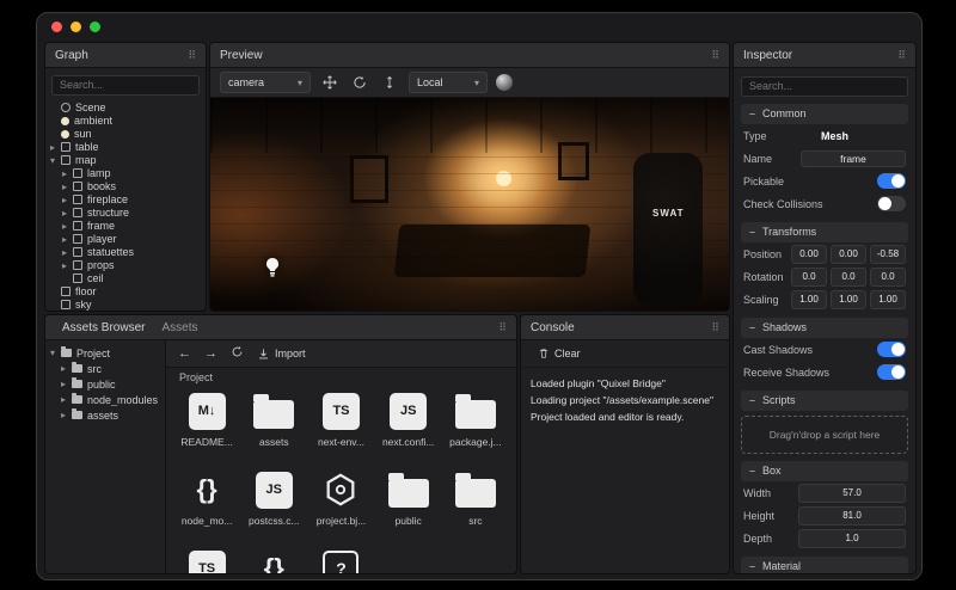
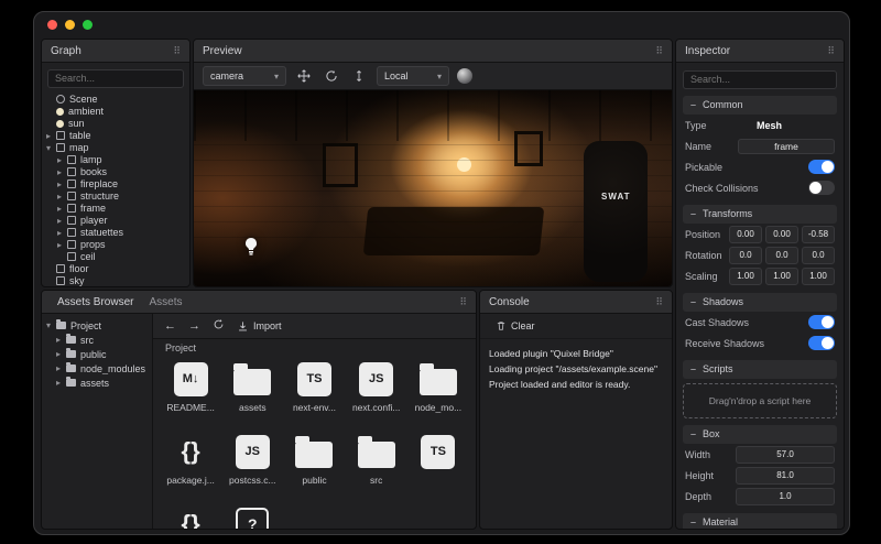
  Graph
  ⠿
  Search...
  Scene
  ambient
  sun
  table
  map
  lamp
  books
  fireplace
  structure
  frame
  player
  statuettes
  props
  ceil
  floor
  sky
  Preview
  ⠿
  camera
  ▾
  Local
  ▾
  SWAT
  Inspector
  ⠿
  Search...
  –
  Common
  Type
  Mesh
  Name
  frame
  Pickable
  Check Collisions
  –
  Transforms
  Position
  0.00
  0.00
  -0.58
  Rotation
  0.0
  0.0
  0.0
  Scaling
  1.00
  1.00
  1.00
  –
  Shadows
  Cast Shadows
  Receive Shadows
  –
  Scripts
  Drag'n'drop a script here
  –
  Box
  Width
  57.0
  Height
  81.0
  Depth
  1.0
  –
  Material
  Assets Browser
  Assets
  ⠿
  Project
  src
  public
  node_modules
  assets
  ←
  →
  Import
  Project
  M↓
  README...
  assets
  TS
  next-env...
  JS
  next.confi...
- package.j...
+ node_mo...
  {}
- node_mo...
+ package.j...
  JS
  postcss.c...
- project.bj...
  public
  src
  TS
  {}
  ?
  Console
  ⠿
  Clear
  Loaded plugin "Quixel Bridge"
  Loading project "/assets/example.scene"
  Project loaded and editor is ready.
